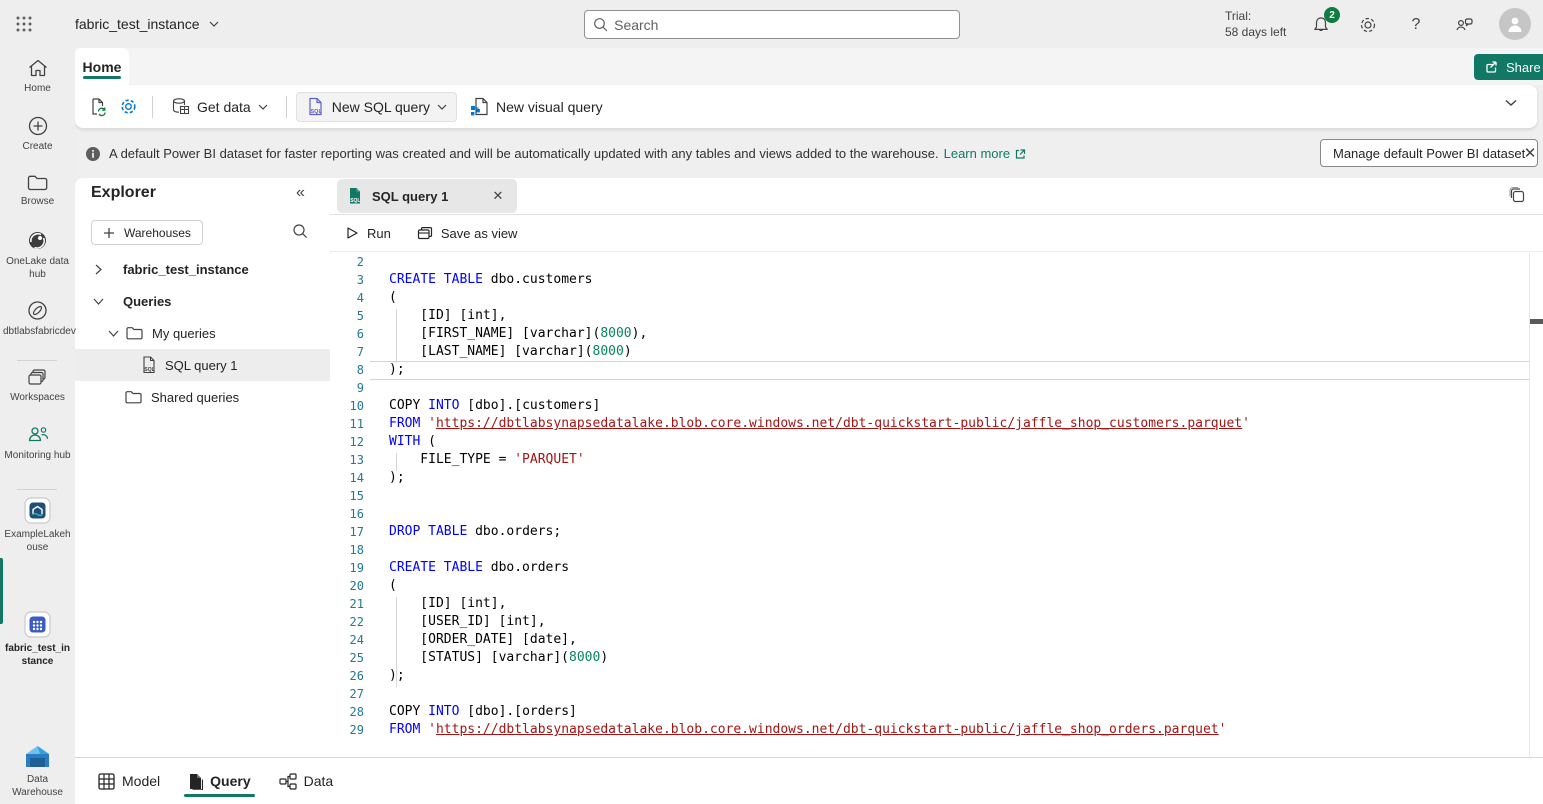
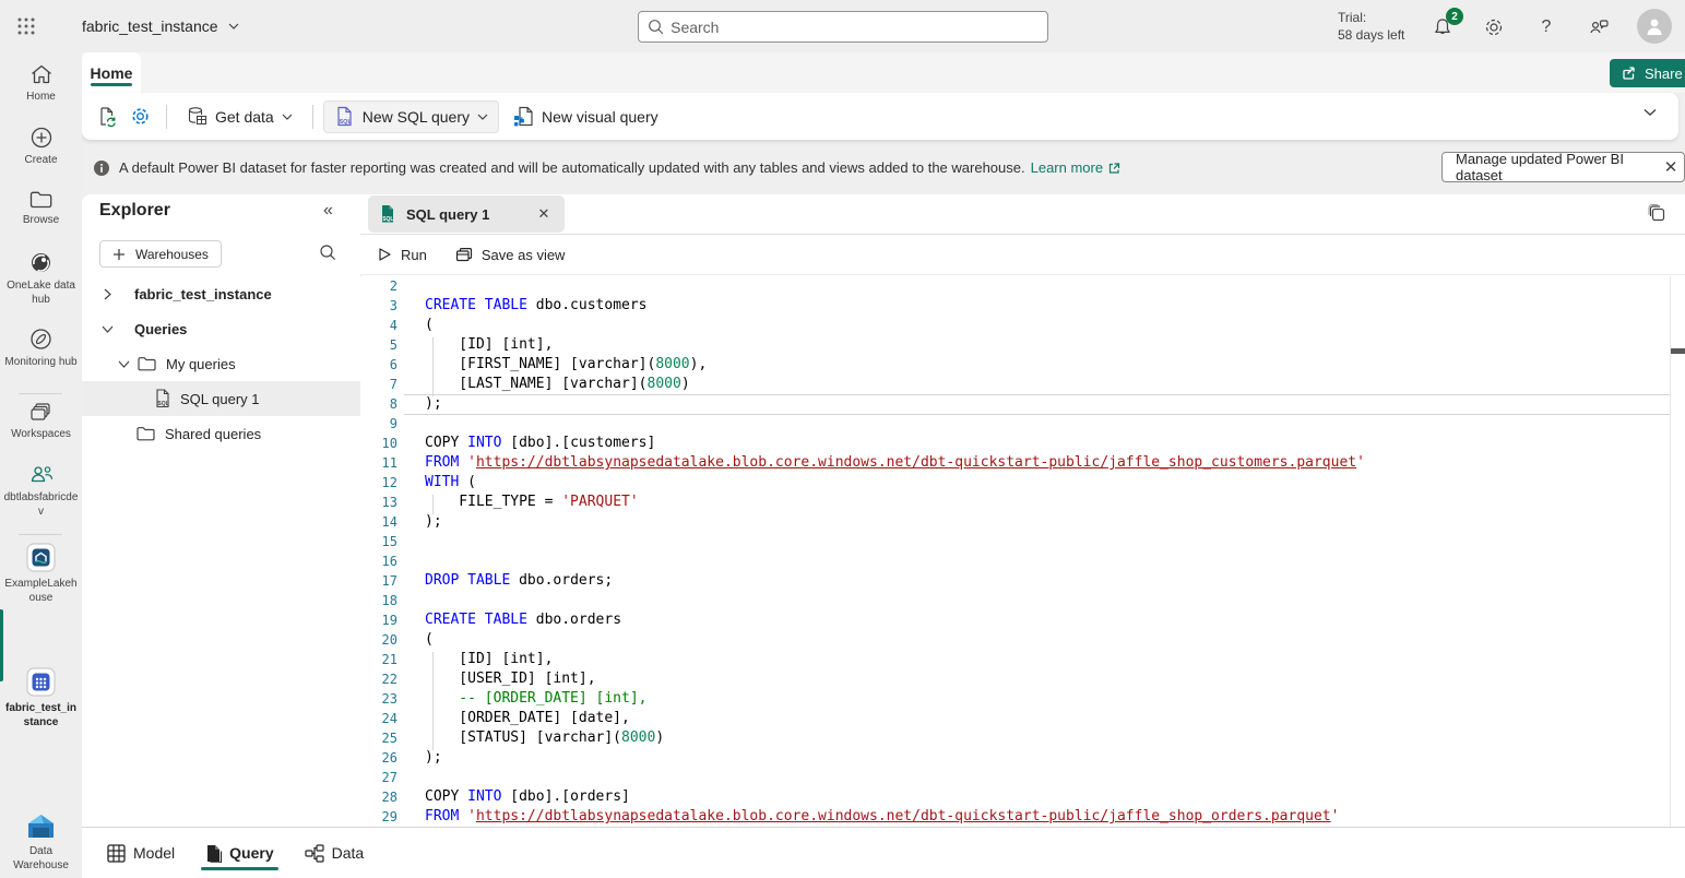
  fabric_test_instance
  Search
  Trial:
  58 days left
  2
  ?
  Home
  Share
  Get data
  New SQL query
  New visual query
  A default Power BI dataset for faster reporting was created and will be automatically updated with any tables and views added to the warehouse.
  Learn more
- Manage default Power BI dataset
+ Manage updated Power BI dataset
  ✕
  Explorer
  «
  Warehouses
  fabric_test_instance
  Queries
  My queries
  SQL query 1
  Shared queries
  SQL query 1
  ✕
  Run
  Save as view
  2
  3
  CREATE TABLE dbo.customers
  4
  (
  5
  [ID] [int],
  6
  [FIRST_NAME] [varchar](8000),
  7
  [LAST_NAME] [varchar](8000)
  8
  );
  9
  10
  COPY INTO [dbo].[customers]
  11
  FROM 'https://dbtlabsynapsedatalake.blob.core.windows.net/dbt-quickstart-public/jaffle_shop_customers.parquet'
  12
  WITH (
  13
  FILE_TYPE = 'PARQUET'
  14
  );
  15
  16
  17
  DROP TABLE dbo.orders;
  18
  19
  CREATE TABLE dbo.orders
  20
  (
  21
  [ID] [int],
  22
  [USER_ID] [int],
+ 23
+ -- [ORDER_DATE] [int],
  24
  [ORDER_DATE] [date],
  25
  [STATUS] [varchar](8000)
  26
  );
  27
  28
  COPY INTO [dbo].[orders]
  29
  FROM 'https://dbtlabsynapsedatalake.blob.core.windows.net/dbt-quickstart-public/jaffle_shop_orders.parquet'
  Model
  Query
  Data
  Home
  Create
  Browse
  OneLake data hub
- dbtlabsfabricdev
+ Monitoring hub
  Workspaces
- Monitoring hub
+ dbtlabsfabricdev
  ExampleLakehouse
  fabric_test_instance
  Data Warehouse
